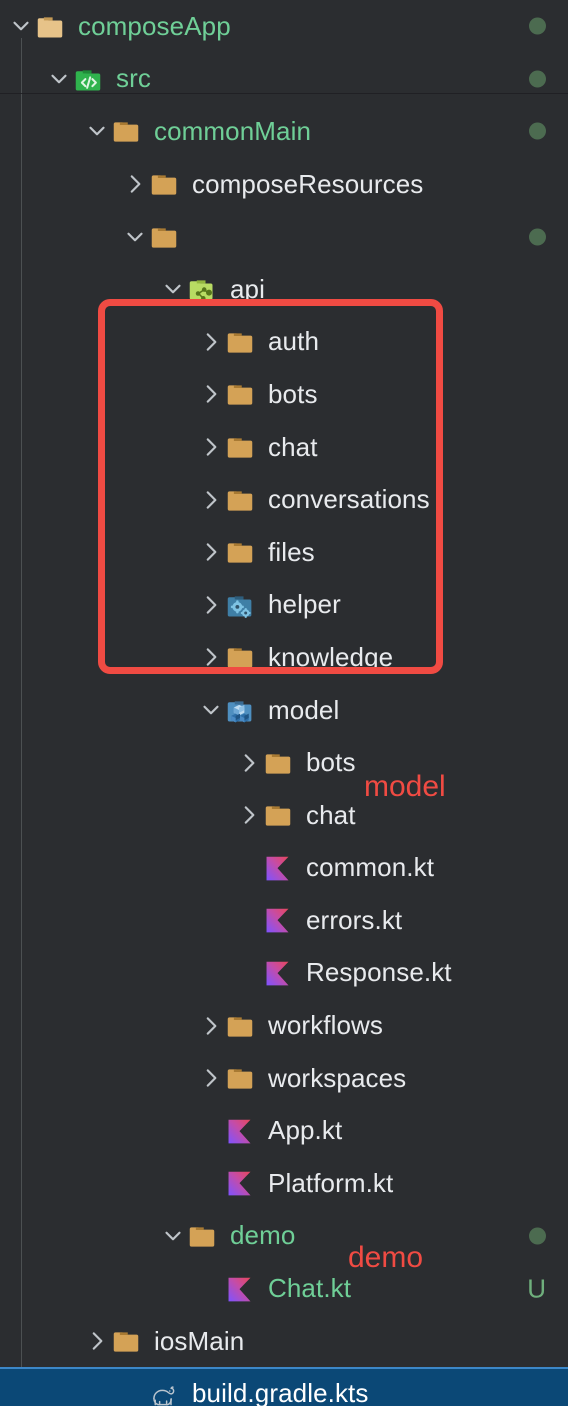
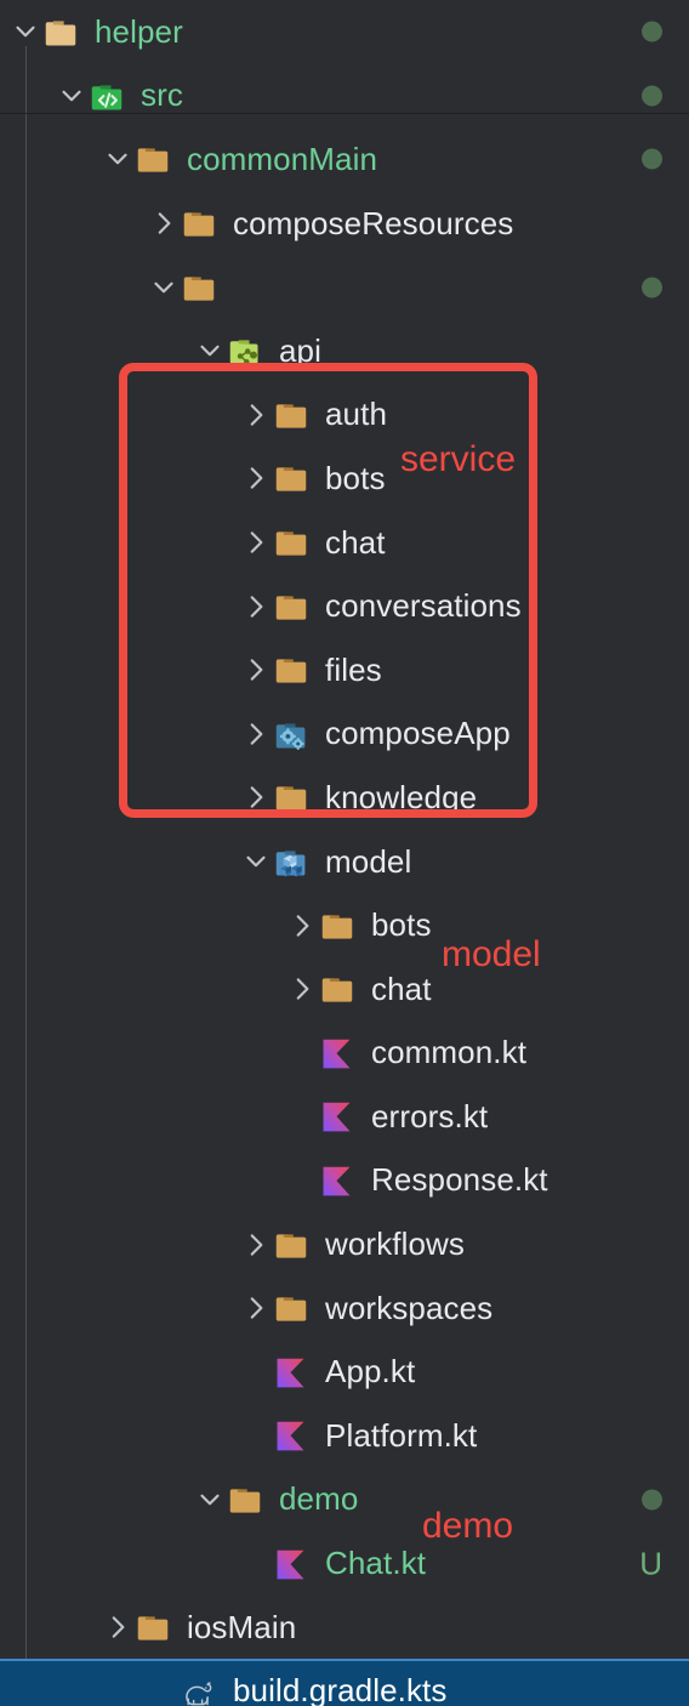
- composeApp
+ helper
  src
  commonMain
  composeResources
  api
  auth
  bots
  chat
  conversations
  files
- helper
+ composeApp
  knowledge
  model
  bots
  chat
  common.kt
  errors.kt
  Response.kt
  workflows
  workspaces
  App.kt
  Platform.kt
  demo
  Chat.kt
  U
  iosMain
  build.gradle.kts
+ service
  model
  demo
